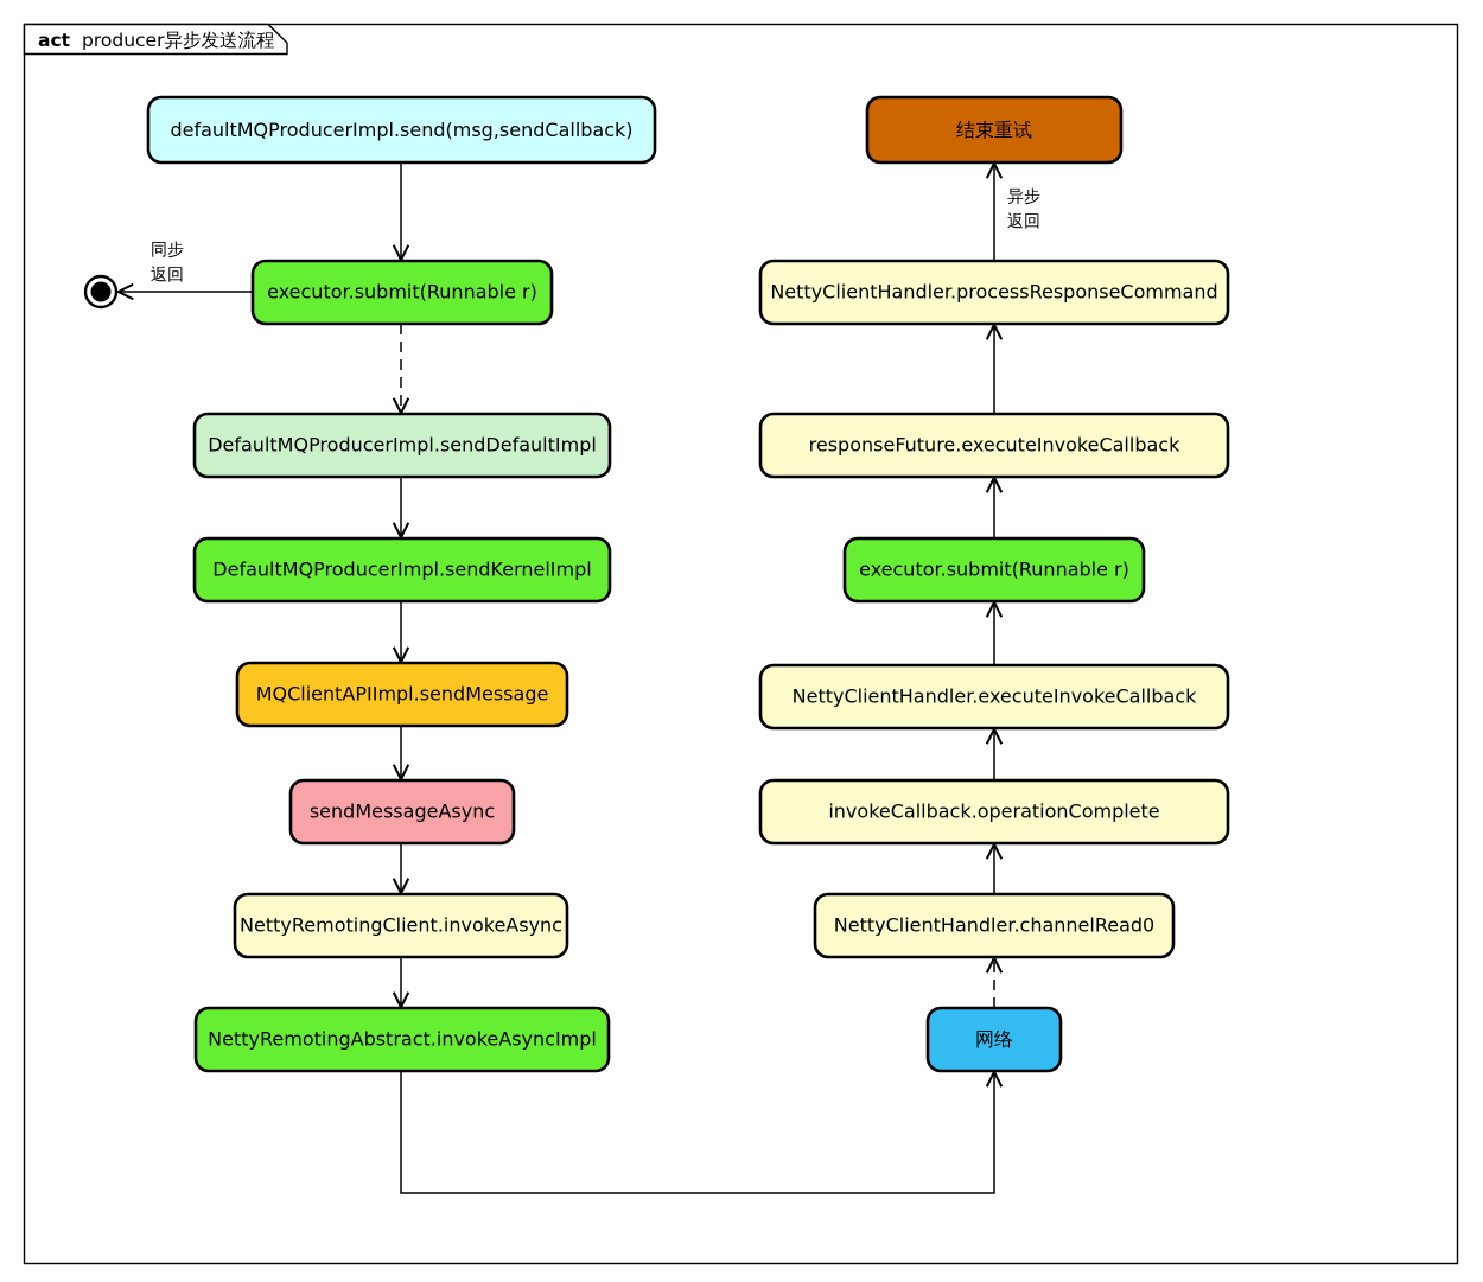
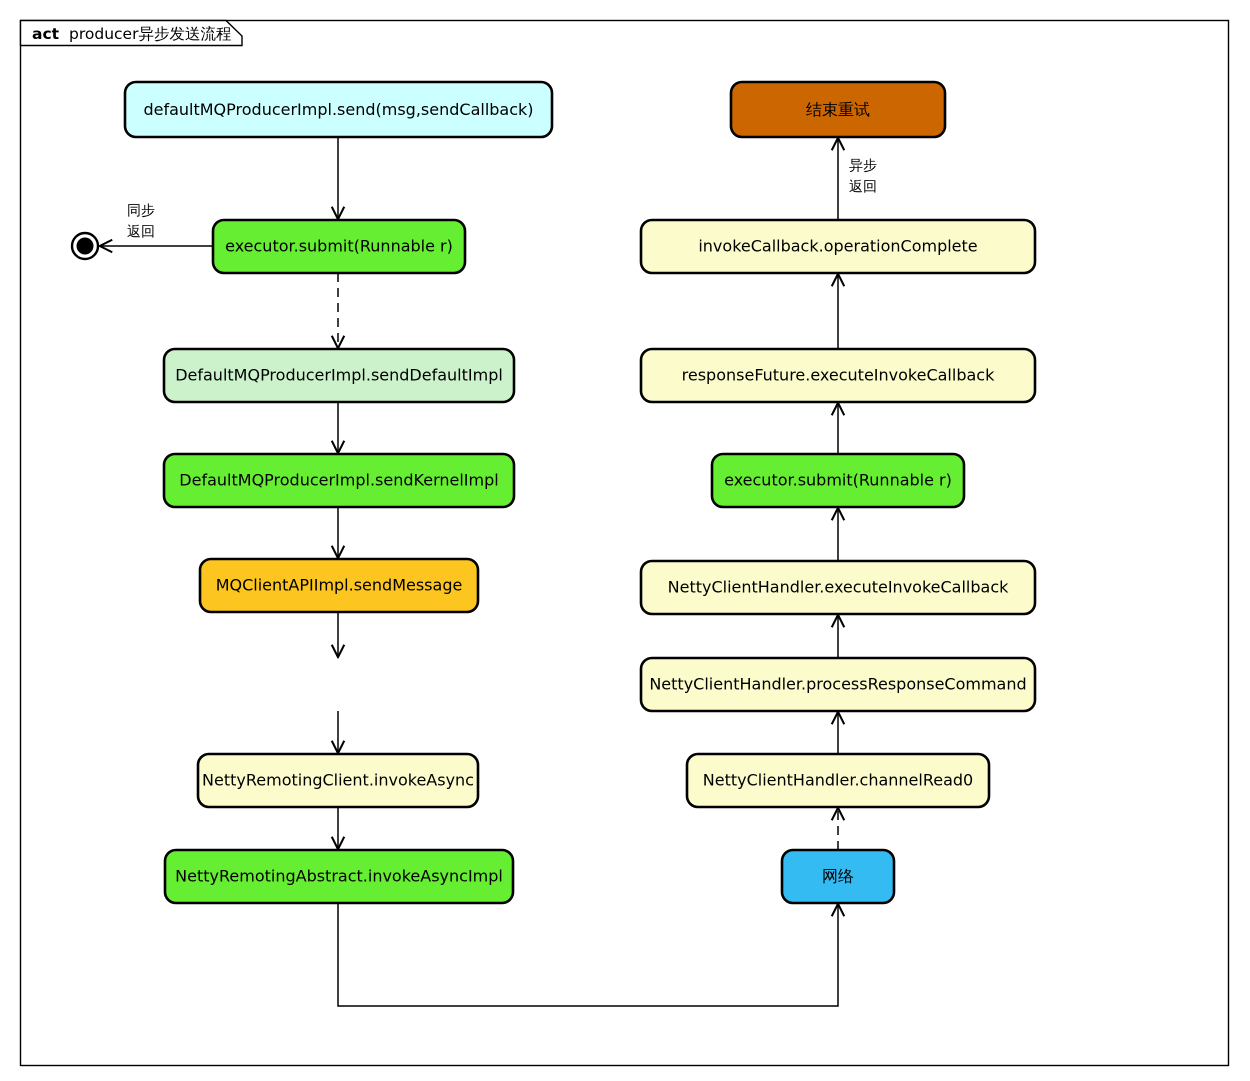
  act producer异步发送流程
  同步 返回
  异步 返回
  defaultMQProducerImpl.send(msg,sendCallback)
  executor.submit(Runnable r)
  DefaultMQProducerImpl.sendDefaultImpl
  DefaultMQProducerImpl.sendKernelImpl
  MQClientAPIImpl.sendMessage
- sendMessageAsync
  NettyRemotingClient.invokeAsync
  NettyRemotingAbstract.invokeAsyncImpl
  结束重试
- NettyClientHandler.processResponseCommand
+ invokeCallback.operationComplete
  responseFuture.executeInvokeCallback
  executor.submit(Runnable r)
  NettyClientHandler.executeInvokeCallback
- invokeCallback.operationComplete
+ NettyClientHandler.processResponseCommand
  NettyClientHandler.channelRead0
  网络
